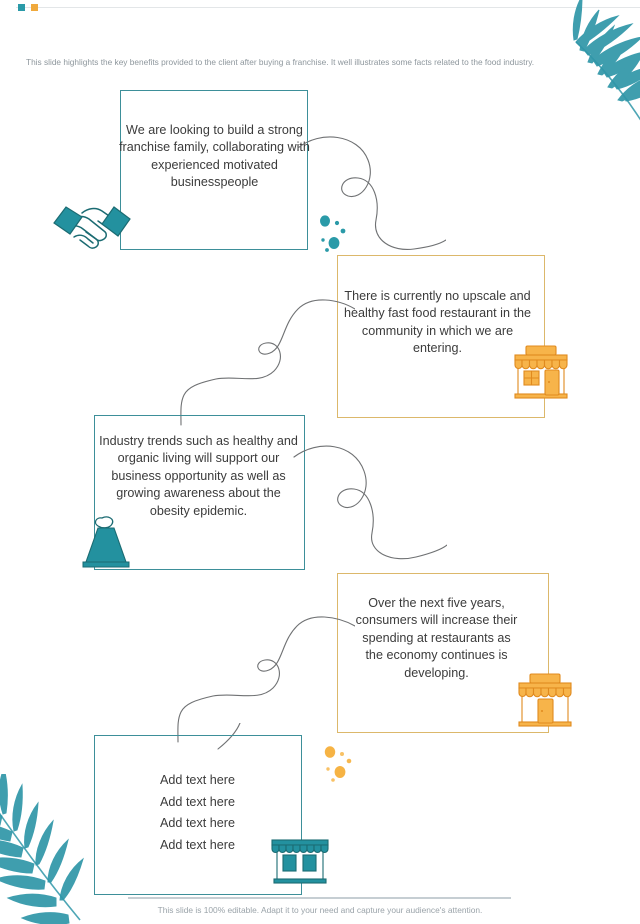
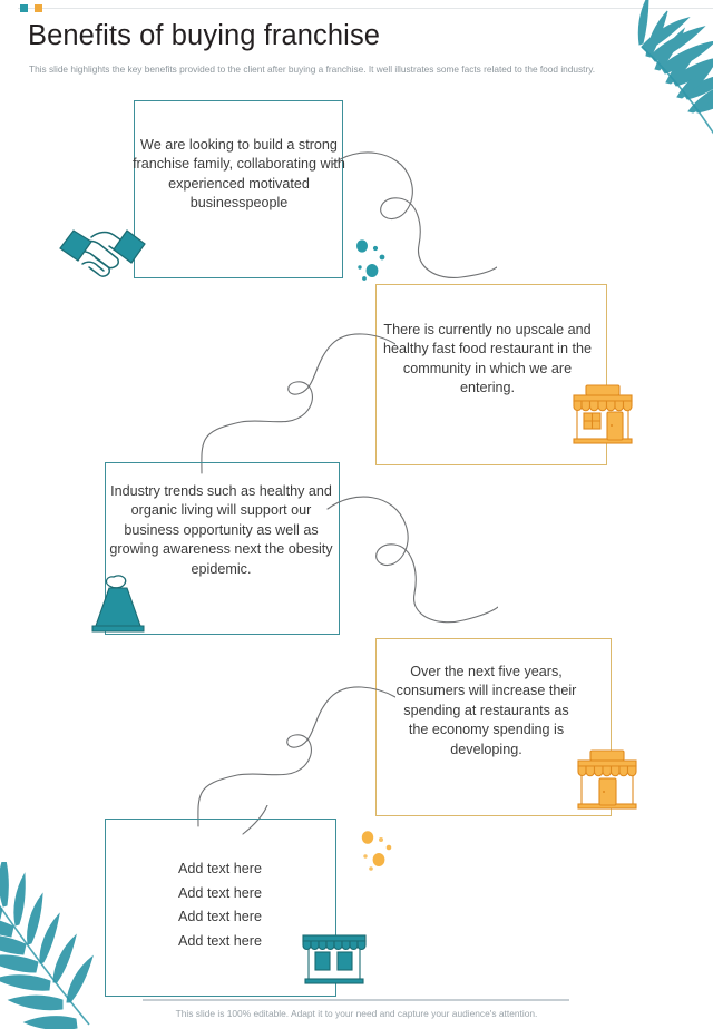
+ Benefits of buying franchise
  This slide highlights the key benefits provided to the client after buying a franchise. It well illustrates some facts related to the food industry.
  We are looking to build a strong franchise family, collaborating wth experienced motivated businesspeople
  There is currently no upscale and healthy fast food restaurant in the community in which we are entering.
- Industry trends such as healthy and organic living will support our business opportunity as well as growing awareness about the obesity epidemic.
+ Industry trends such as healthy and organic living will support our business opportunity as well as growing awareness next the obesity epidemic.
- Over the next five years, consumers will increase their spending at restaurants as the economy continues is developing.
+ Over the next five years, consumers will increase their spending at restaurants as the economy spending is developing.
  Add text here
  Add text here
  Add text here
  Add text here
  This slide is 100% editable. Adapt it to your need and capture your audience's attention.
